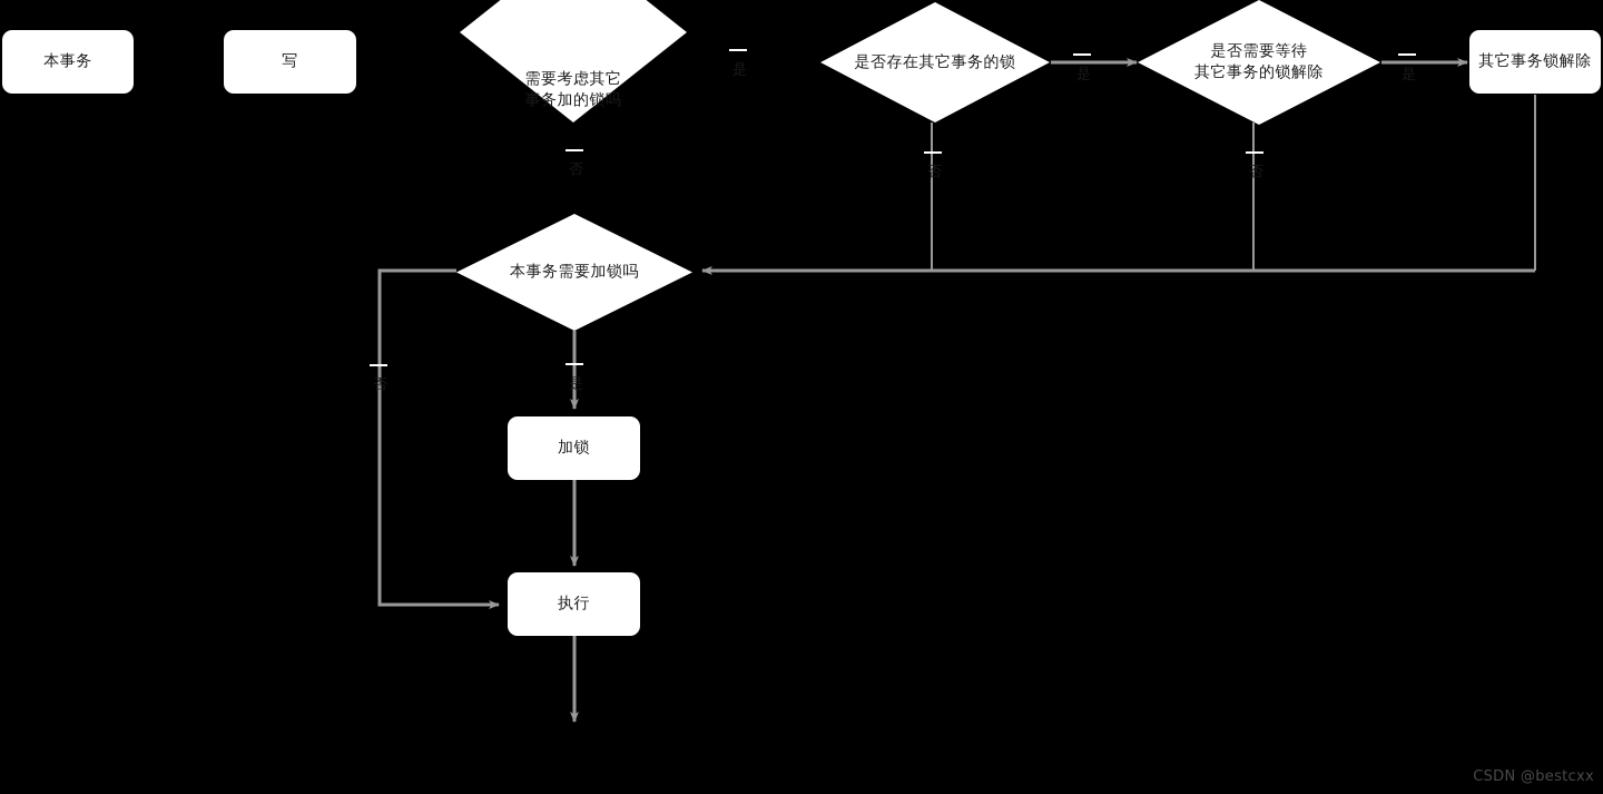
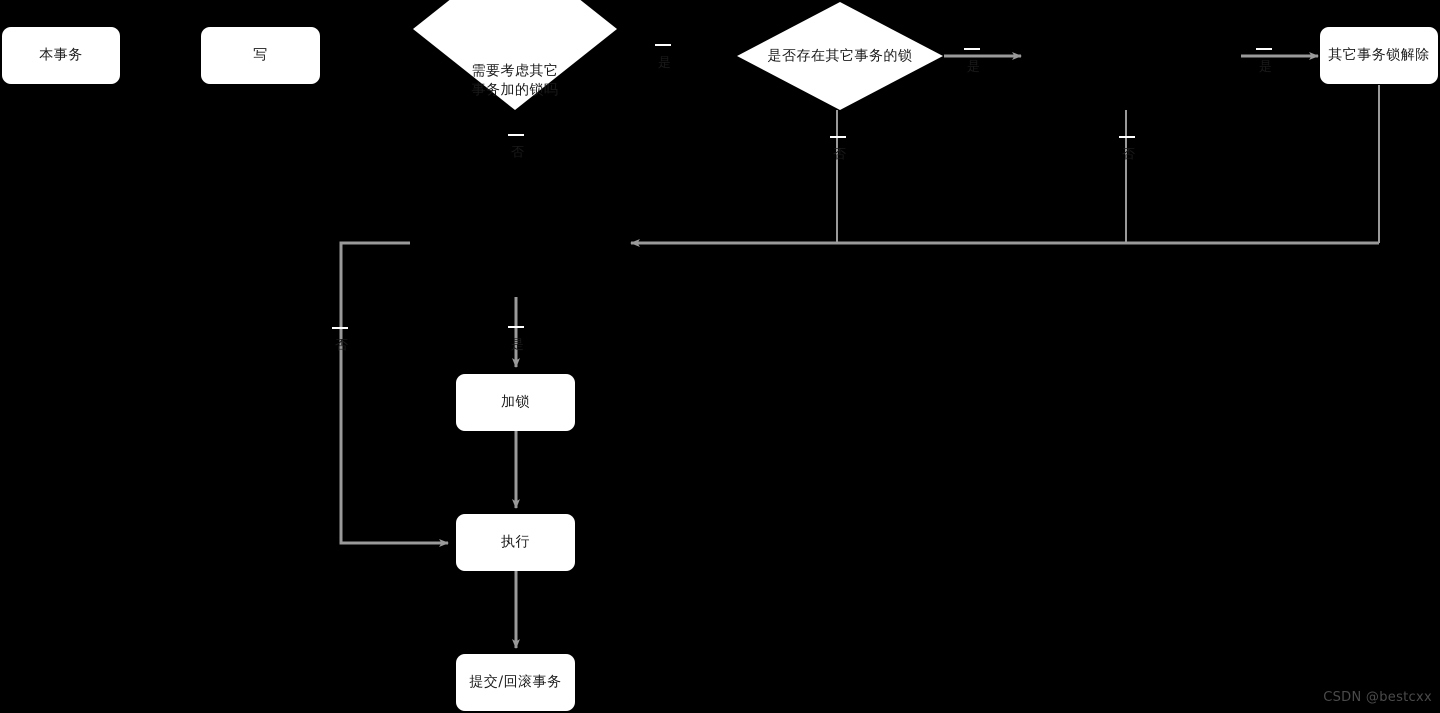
  本事务
  写
  需要考虑其它
  事务加的锁吗
  是否存在其它事务的锁
- 是否需要等待
- 其它事务的锁解除
  其它事务锁解除
- 本事务需要加锁吗
  加锁
  执行
+ 提交/回滚事务
  CSDN @bestcxx
